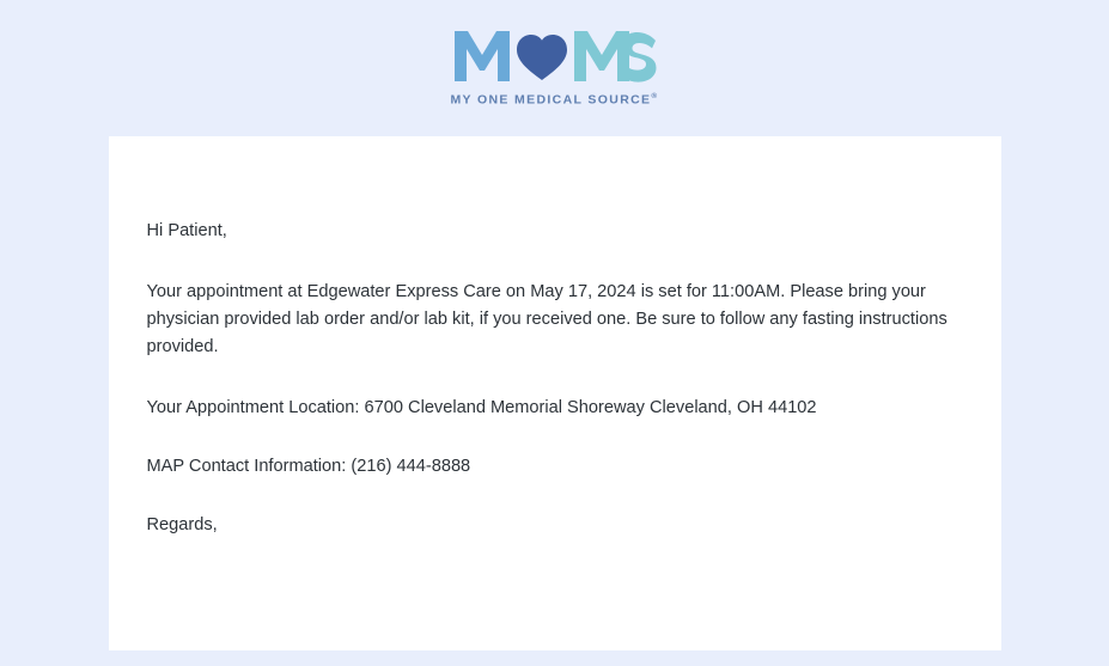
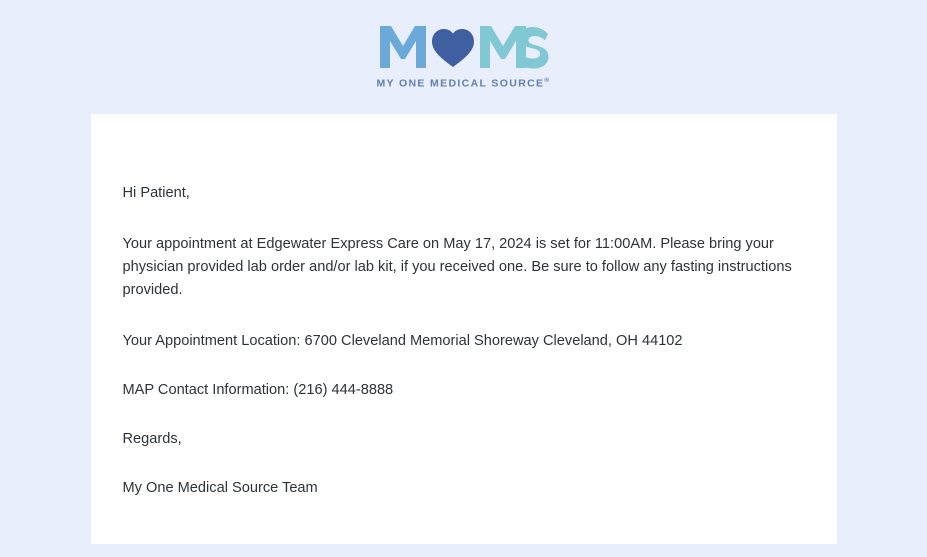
  MY ONE MEDICAL SOURCE
  Hi Patient,
  Your appointment at Edgewater Express Care on May 17, 2024 is set for 11:00AM. Please bring your physician provided lab order and/or lab kit, if you received one. Be sure to follow any fasting instructions provided.
  Your Appointment Location: 6700 Cleveland Memorial Shoreway Cleveland, OH 44102
  MAP Contact Information: (216) 444-8888
  Regards,
+ My One Medical Source Team
